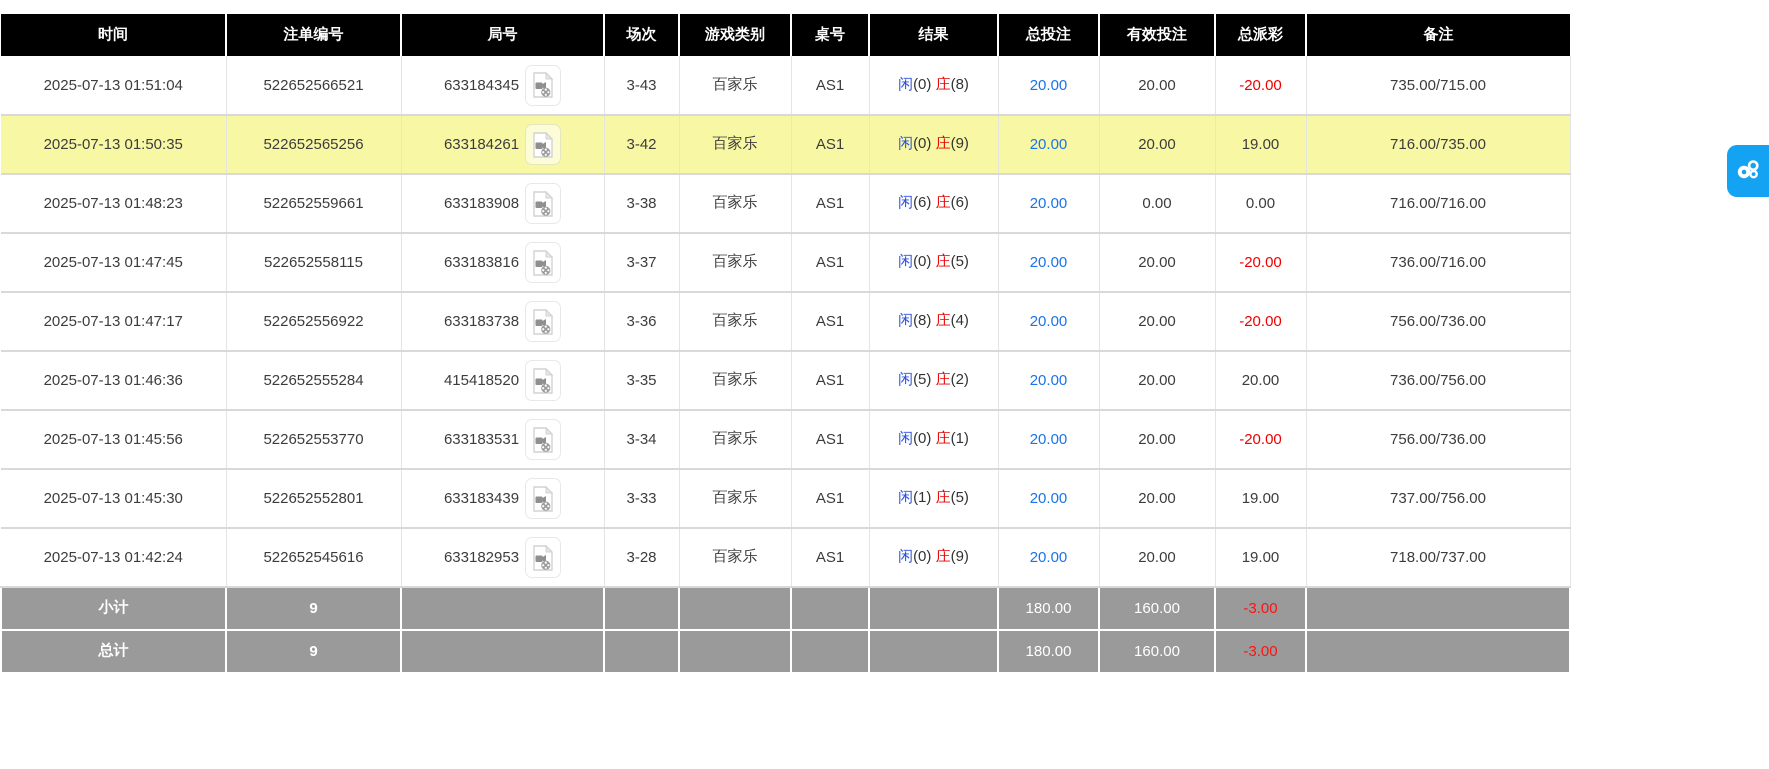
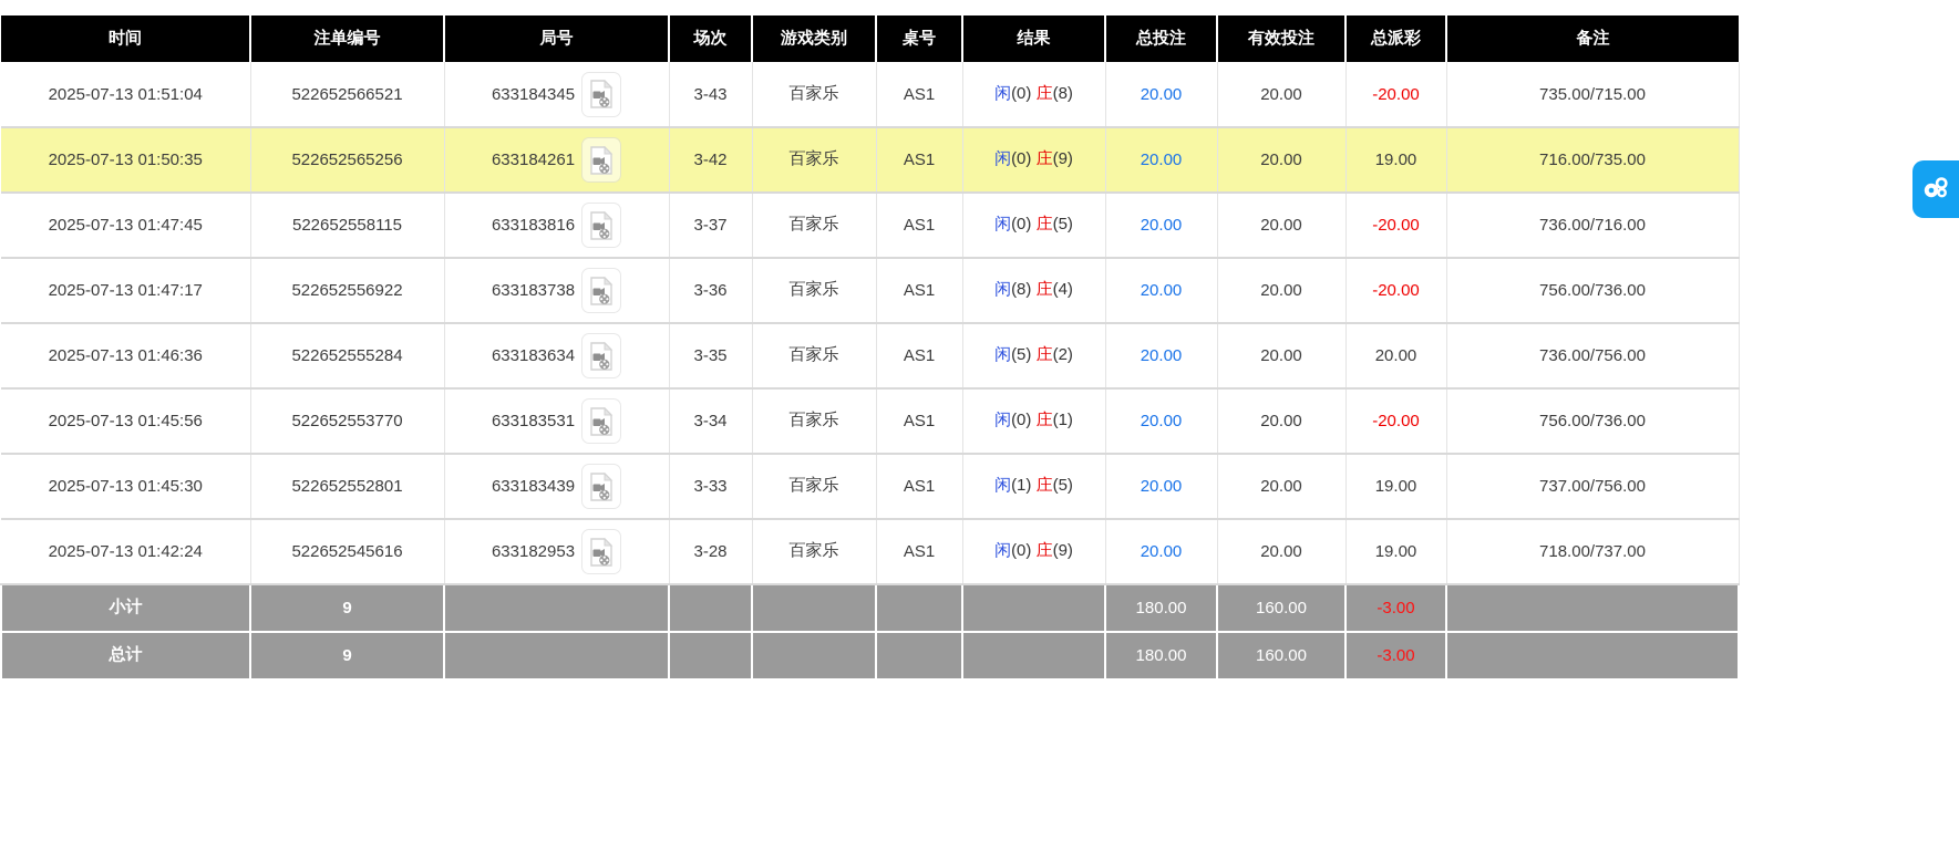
  时间	注单编号	局号	场次	游戏类别	桌号	结果	总投注	有效投注	总派彩	备注
  2025-07-13 01:51:04	522652566521	633184345	3-43	百家乐	AS1	闲(0) 庄(8)	20.00	20.00	-20.00	735.00/715.00
  2025-07-13 01:50:35	522652565256	633184261	3-42	百家乐	AS1	闲(0) 庄(9)	20.00	20.00	19.00	716.00/735.00
- 2025-07-13 01:48:23	522652559661	633183908	3-38	百家乐	AS1	闲(6) 庄(6)	20.00	0.00	0.00	716.00/716.00
  2025-07-13 01:47:45	522652558115	633183816	3-37	百家乐	AS1	闲(0) 庄(5)	20.00	20.00	-20.00	736.00/716.00
  2025-07-13 01:47:17	522652556922	633183738	3-36	百家乐	AS1	闲(8) 庄(4)	20.00	20.00	-20.00	756.00/736.00
- 2025-07-13 01:46:36	522652555284	415418520	3-35	百家乐	AS1	闲(5) 庄(2)	20.00	20.00	20.00	736.00/756.00
+ 2025-07-13 01:46:36	522652555284	633183634	3-35	百家乐	AS1	闲(5) 庄(2)	20.00	20.00	20.00	736.00/756.00
  2025-07-13 01:45:56	522652553770	633183531	3-34	百家乐	AS1	闲(0) 庄(1)	20.00	20.00	-20.00	756.00/736.00
  2025-07-13 01:45:30	522652552801	633183439	3-33	百家乐	AS1	闲(1) 庄(5)	20.00	20.00	19.00	737.00/756.00
  2025-07-13 01:42:24	522652545616	633182953	3-28	百家乐	AS1	闲(0) 庄(9)	20.00	20.00	19.00	718.00/737.00
  小计	9						180.00	160.00	-3.00
  总计	9						180.00	160.00	-3.00
